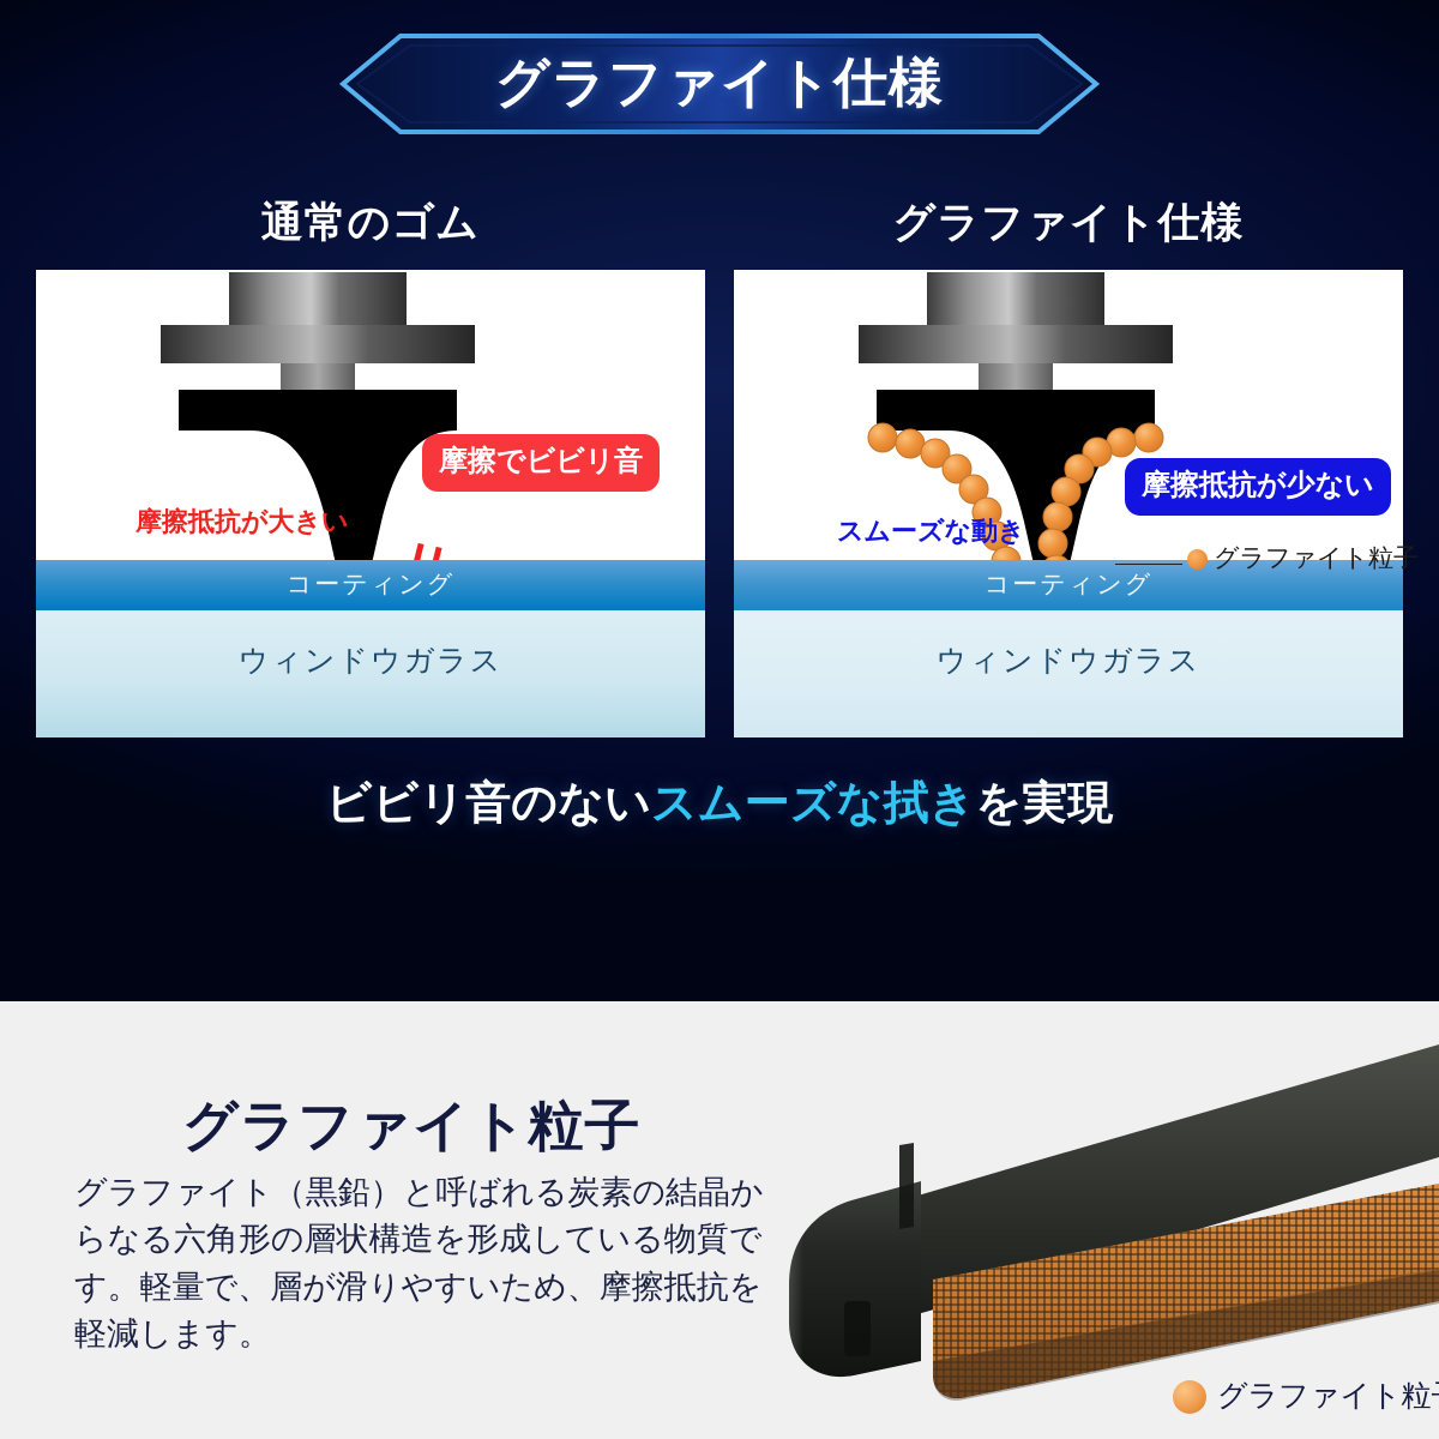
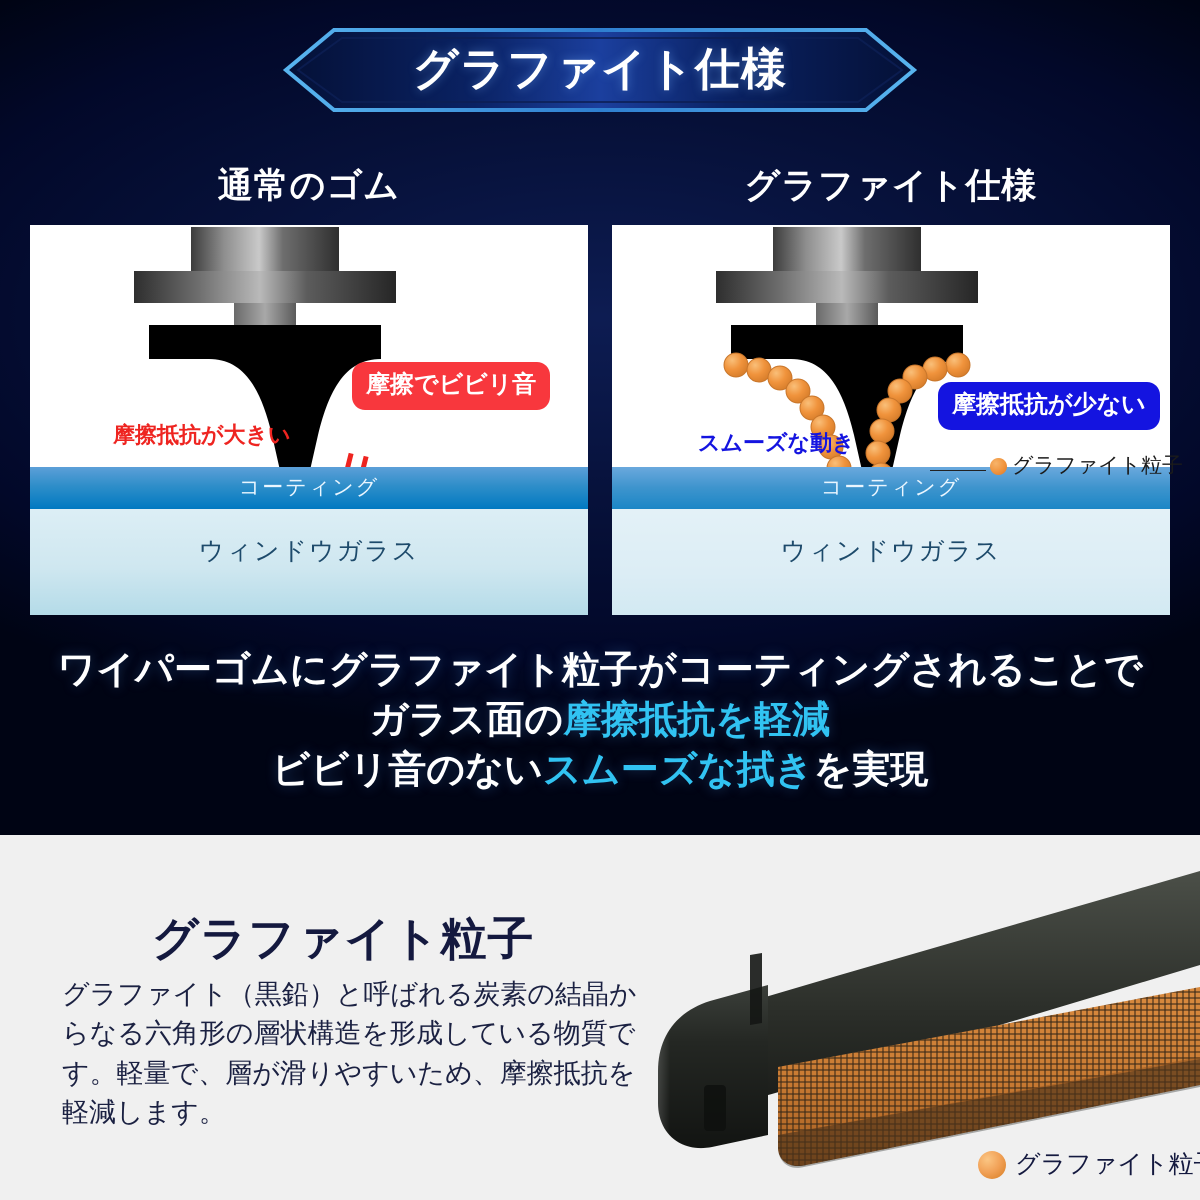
  グラファイト仕様
  通常のゴム
  グラファイト仕様
  コーティング
  ウィンドウガラス
  摩擦でビビリ音
  摩擦抵抗が大きい
  コーティング
  ウィンドウガラス
  摩擦抵抗が少ない
  スムーズな動き
  グラファイト粒子
+ ワイパーゴムにグラファイト粒子がコーティングされることで
+ ガラス面の摩擦抵抗を軽減
  ビビリ音のないスムーズな拭きを実現
  グラファイト粒子
  グラファイト（黒鉛）と呼ばれる炭素の結晶からなる六角形の層状構造を形成している物質です。軽量で、層が滑りやすいため、摩擦抵抗を軽減します。
  グラファイト粒
